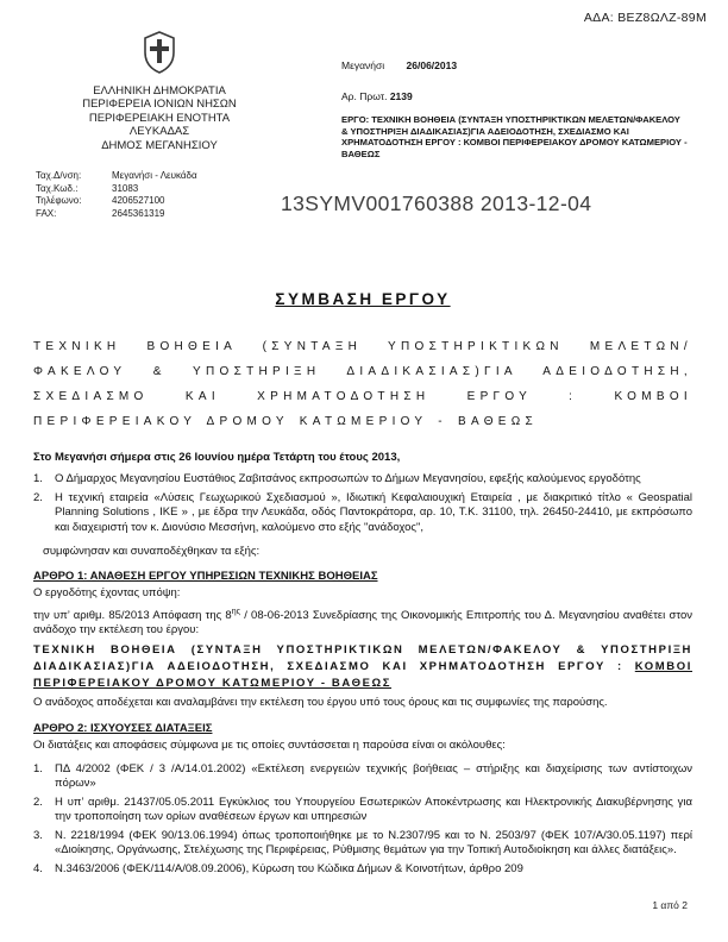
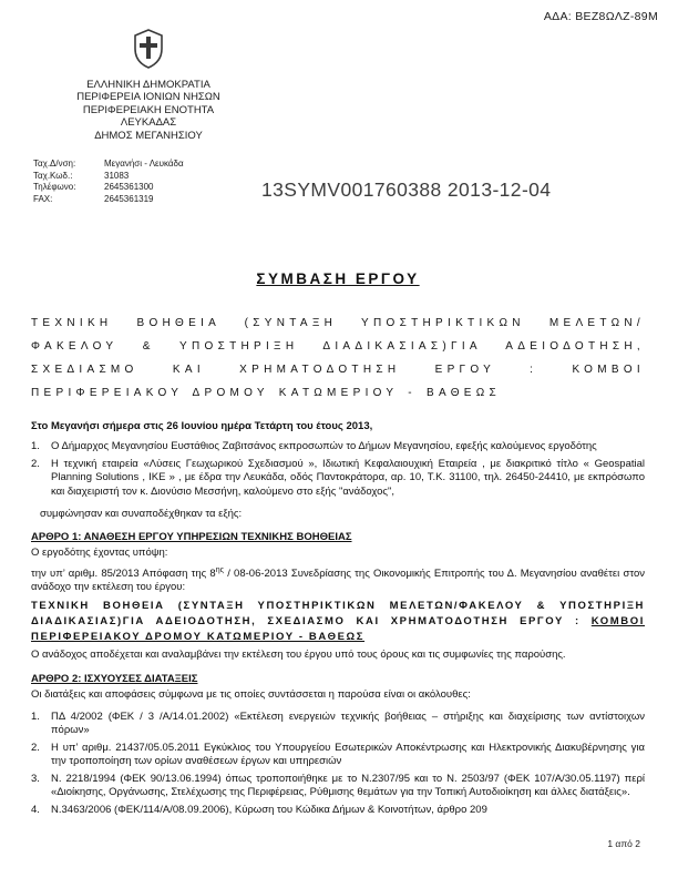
  ΑΔΑ: ΒΕΖ8ΩΛΖ-89Μ
  ΕΛΛΗΝΙΚΗ ΔΗΜΟΚΡΑΤΙΑ
  ΠΕΡΙΦΕΡΕΙΑ ΙΟΝΙΩΝ ΝΗΣΩΝ
  ΠΕΡΙΦΕΡΕΙΑΚΗ ΕΝΟΤΗΤΑ
  ΛΕΥΚΑΔΑΣ
  ΔΗΜΟΣ ΜΕΓΑΝΗΣΙΟΥ
  Ταχ.Δ/νση:
  Μεγανήσι - Λευκάδα
  Ταχ.Κωδ.:
  31083
  Τηλέφωνο:
- 4206527100
+ 2645361300
  FAX:
  2645361319
- Μεγανήσι 26/06/2013
- Αρ. Πρωτ. 2139
- ΕΡΓΟ: ΤΕΧΝΙΚΗ ΒΟΗΘΕΙΑ (ΣΥΝΤΑΞΗ ΥΠΟΣΤΗΡΙΚΤΙΚΩΝ ΜΕΛΕΤΩΝ/ΦΑΚΕΛΟΥ & ΥΠΟΣΤΗΡΙΞΗ ΔΙΑΔΙΚΑΣΙΑΣ)ΓΙΑ ΑΔΕΙΟΔΟΤΗΣΗ, ΣΧΕΔΙΑΣΜΟ ΚΑΙ ΧΡΗΜΑΤΟΔΟΤΗΣΗ ΕΡΓΟΥ : ΚΟΜΒΟΙ ΠΕΡΙΦΕΡΕΙΑΚΟΥ ΔΡΟΜΟΥ ΚΑΤΩΜΕΡΙΟΥ - ΒΑΘΕΩΣ
  13SYMV001760388 2013-12-04
  ΣΥΜΒΑΣΗ ΕΡΓΟΥ
  ΤΕΧΝΙΚΗ ΒΟΗΘΕΙΑ (ΣΥΝΤΑΞΗ ΥΠΟΣΤΗΡΙΚΤΙΚΩΝ ΜΕΛΕΤΩΝ/ΦΑΚΕΛΟΥ & ΥΠΟΣΤΗΡΙΞΗ ΔΙΑΔΙΚΑΣΙΑΣ)ΓΙΑ ΑΔΕΙΟΔΟΤΗΣΗ, ΣΧΕΔΙΑΣΜΟ ΚΑΙ ΧΡΗΜΑΤΟΔΟΤΗΣΗ ΕΡΓΟΥ : ΚΟΜΒΟΙ ΠΕΡΙΦΕΡΕΙΑΚΟΥ ΔΡΟΜΟΥ ΚΑΤΩΜΕΡΙΟΥ - ΒΑΘΕΩΣ
  Στο Μεγανήσι σήμερα στις 26 Ιουνίου ημέρα Τετάρτη του έτους 2013,
  1.
  Ο Δήμαρχος Μεγανησίου Ευστάθιος Ζαβιτσάνος εκπροσωπών το Δήμων Μεγανησίου, εφεξής καλούμενος εργοδότης
  2.
  Η τεχνική εταιρεία «Λύσεις Γεωχωρικού Σχεδιασμού », Ιδιωτική Κεφαλαιουχική Εταιρεία , με διακριτικό τίτλο « Geospatial Planning Solutions , ΙΚΕ » , με έδρα την Λευκάδα, οδός Παντοκράτορα, αρ. 10, Τ.Κ. 31100, τηλ. 26450-24410, με εκπρόσωπο και διαχειριστή τον κ. Διονύσιο Μεσσήνη, καλούμενο στο εξής "ανάδοχος",
  συμφώνησαν και συναποδέχθηκαν τα εξής:
  ΑΡΘΡΟ 1: ΑΝΑΘΕΣΗ ΕΡΓΟΥ ΥΠΗΡΕΣΙΩΝ ΤΕΧΝΙΚΗΣ ΒΟΗΘΕΙΑΣ
  Ο εργοδότης έχοντας υπόψη:
  την υπ’ αριθμ. 85/2013 Απόφαση της 8 / 08-06-2013 Συνεδρίασης της Οικονομικής Επιτροπής του Δ. Μεγανησίου αναθέτει στον ανάδοχο την εκτέλεση του έργου:
  ΤΕΧΝΙΚΗ ΒΟΗΘΕΙΑ (ΣΥΝΤΑΞΗ ΥΠΟΣΤΗΡΙΚΤΙΚΩΝ ΜΕΛΕΤΩΝ/ΦΑΚΕΛΟΥ & ΥΠΟΣΤΗΡΙΞΗ ΔΙΑΔΙΚΑΣΙΑΣ)ΓΙΑ ΑΔΕΙΟΔΟΤΗΣΗ, ΣΧΕΔΙΑΣΜΟ ΚΑΙ ΧΡΗΜΑΤΟΔΟΤΗΣΗ ΕΡΓΟΥ : ΚΟΜΒΟΙ ΠΕΡΙΦΕΡΕΙΑΚΟΥ ΔΡΟΜΟΥ ΚΑΤΩΜΕΡΙΟΥ - ΒΑΘΕΩΣ
  Ο ανάδοχος αποδέχεται και αναλαμβάνει την εκτέλεση του έργου υπό τους όρους και τις συμφωνίες της παρούσης.
  ΑΡΘΡΟ 2: ΙΣΧΥΟΥΣΕΣ ΔΙΑΤΑΞΕΙΣ
  Οι διατάξεις και αποφάσεις σύμφωνα με τις οποίες συντάσσεται η παρούσα είναι οι ακόλουθες:
  1.
  ΠΔ 4/2002 (ΦΕΚ / 3 /Α/14.01.2002) «Εκτέλεση ενεργειών τεχνικής βοήθειας – στήριξης και διαχείρισης των αντίστοιχων πόρων»
  2.
  Η υπ’ αριθμ. 21437/05.05.2011 Εγκύκλιος του Υπουργείου Εσωτερικών Αποκέντρωσης και Ηλεκτρονικής Διακυβέρνησης για την τροποποίηση των ορίων αναθέσεων έργων και υπηρεσιών
  3.
  Ν. 2218/1994 (ΦΕΚ 90/13.06.1994) όπως τροποποιήθηκε με το Ν.2307/95 και το Ν. 2503/97 (ΦΕΚ 107/Α/30.05.1197) περί «Διοίκησης, Οργάνωσης, Στελέχωσης της Περιφέρειας, Ρύθμισης θεμάτων για την Τοπική Αυτοδιοίκηση και άλλες διατάξεις».
  4.
  Ν.3463/2006 (ΦΕΚ/114/Α/08.09.2006), Κύρωση του Κώδικα Δήμων & Κοινοτήτων, άρθρο 209
  1 από 2
